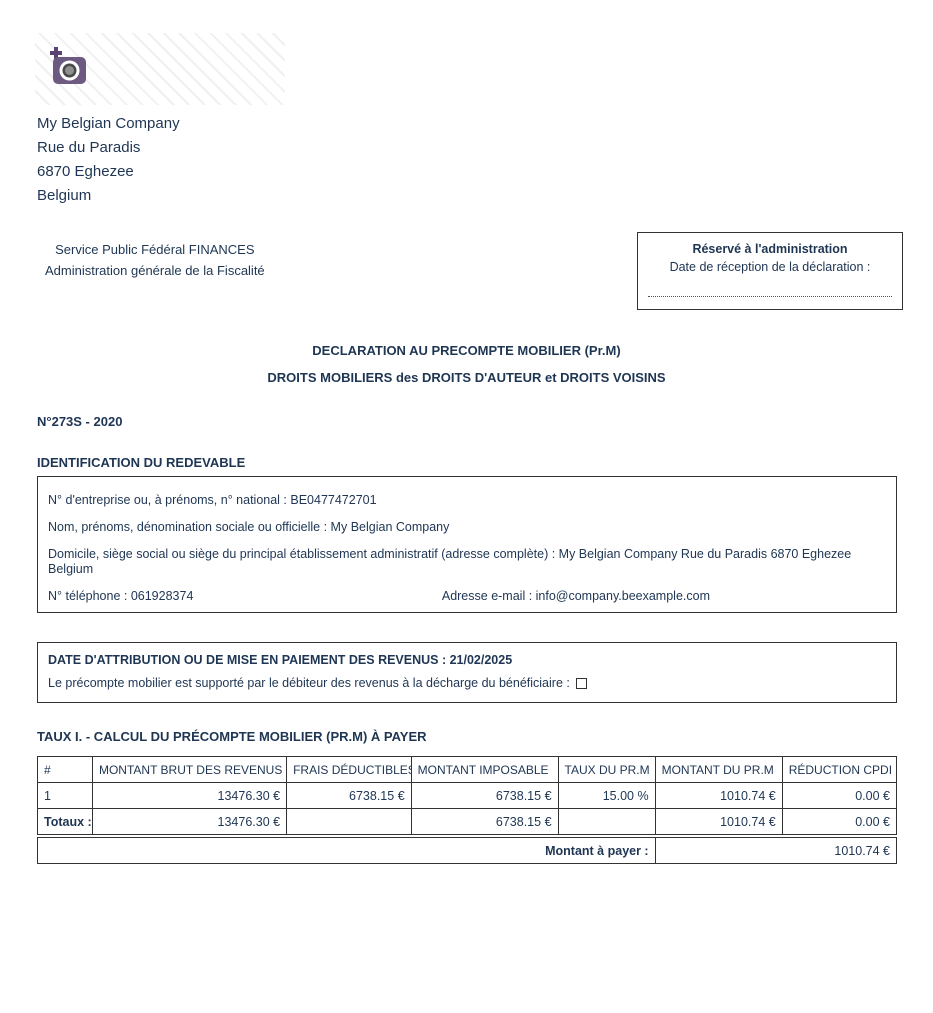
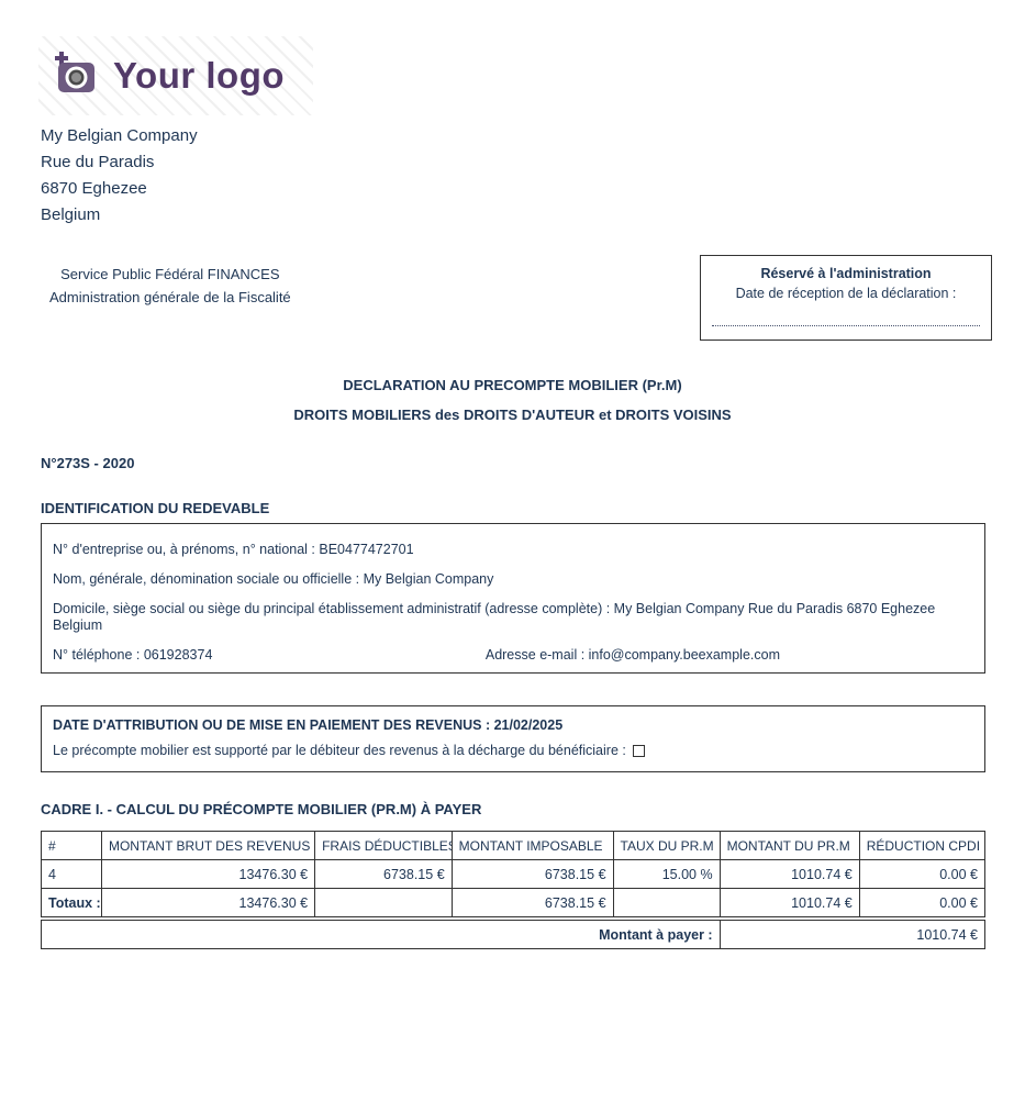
+ Your logo
  My Belgian Company
  Rue du Paradis
  6870 Eghezee
  Belgium
  Service Public Fédéral FINANCES
  Administration générale de la Fiscalité
  Réservé à l'administration
  Date de réception de la déclaration :
  DECLARATION AU PRECOMPTE MOBILIER (Pr.M)
  DROITS MOBILIERS des DROITS D'AUTEUR et DROITS VOISINS
  N°273S - 2020
  IDENTIFICATION DU REDEVABLE
  N° d'entreprise ou, à prénoms, n° national : BE0477472701
- Nom, prénoms, dénomination sociale ou officielle : My Belgian Company
+ Nom, générale, dénomination sociale ou officielle : My Belgian Company
  Domicile, siège social ou siège du principal établissement administratif (adresse complète) : My Belgian Company Rue du Paradis 6870 Eghezee Belgium
  N° téléphone : 061928374
  Adresse e-mail : info@company.beexample.com
  DATE D'ATTRIBUTION OU DE MISE EN PAIEMENT DES REVENUS : 21/02/2025
  Le précompte mobilier est supporté par le débiteur des revenus à la décharge du bénéficiaire :
- TAUX I. - CALCUL DU PRÉCOMPTE MOBILIER (PR.M) À PAYER
+ CADRE I. - CALCUL DU PRÉCOMPTE MOBILIER (PR.M) À PAYER
  #	MONTANT BRUT DES REVENUS	FRAIS DÉDUCTIBLE	MONTANT IMPOSABLE	TAUX DU PR.M	MONTANT DU PR.M	RÉDUCTION CPDI
- 1	13476.30 €	6738.15 €	6738.15 €	15.00 %	1010.74 €	0.00 €
+ 4	13476.30 €	6738.15 €	6738.15 €	15.00 %	1010.74 €	0.00 €
  Totaux :	13476.30 €		6738.15 €		1010.74 €	0.00 €
  Montant à payer :	1010.74 €
